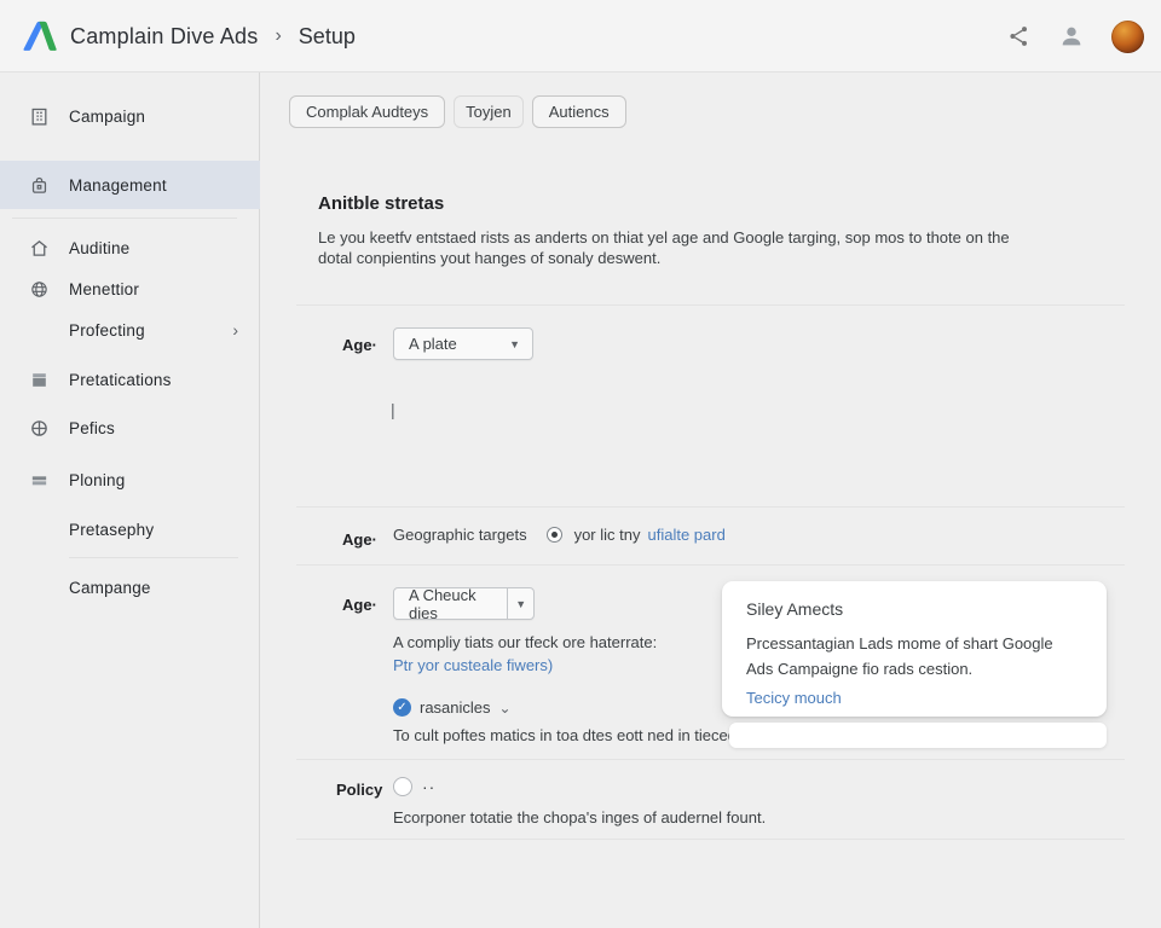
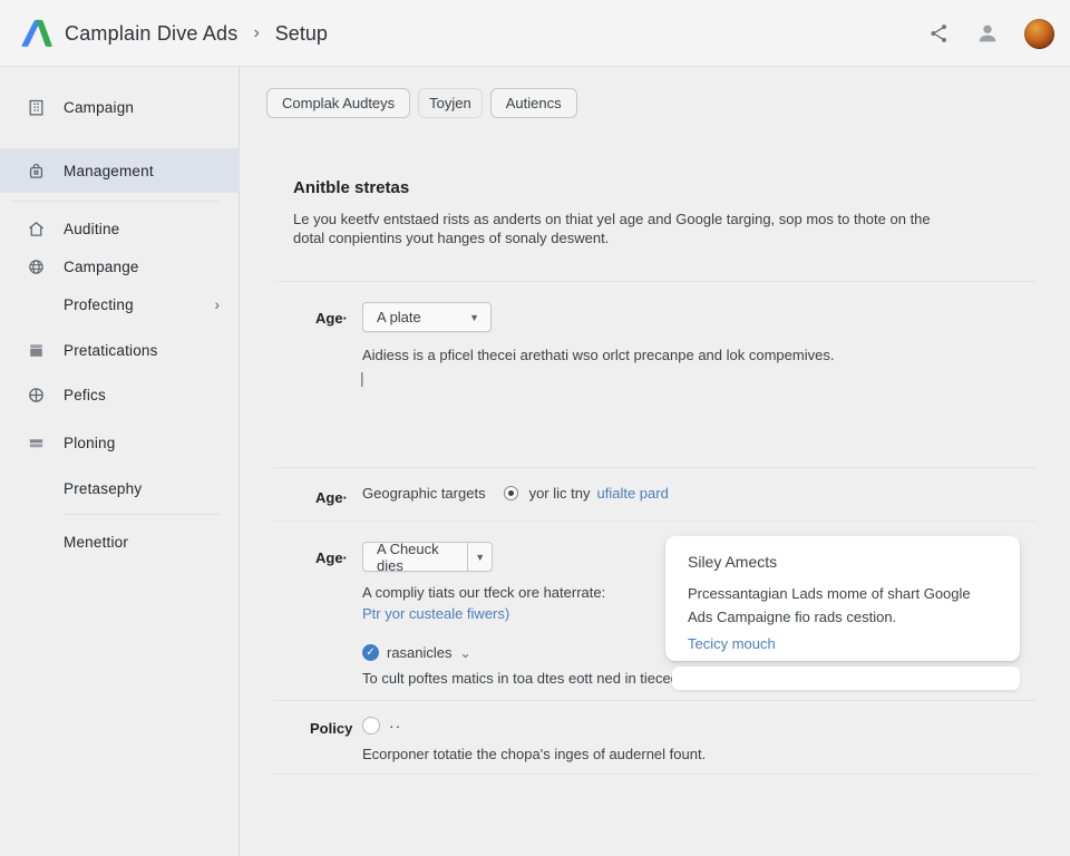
  Camplain Dive Ads
  ›
  Setup
  Campaign
  Management
  Auditine
- Menettior
+ Campange
  Profecting
  ›
  Pretatications
  Pefics
  Ploning
  Pretasephy
- Campange
+ Menettior
  Complak Audteys
  Toyjen
  Autiencs
  Anitble stretas
  Le you keetfv entstaed rists as anderts on thiat yel age and Google targing, sop mos to thote on the dotal conpientins yout hanges of sonaly deswent.
  Age·
  A plate
  ▼
+ Aidiess is a pficel thecei arethati wso orlct precanpe and lok compemives.
  |
  Age·
  Geographic targets
  yor lic tny
  ufialte pard
  Age·
  A Cheuck dies
  ▼
  A compliy tiats our tfeck ore haterrate:
  Ptr yor custeale fiwers)
  ✓
  rasanicles
  ⌄
  To cult poftes matics in toa dtes eott ned in tiece
  Policy
  ··
  Ecorponer totatie the chopa's inges of audernel fount.
  Siley Amects
  Prcessantagian Lads mome of shart Google Ads Campaigne fio rads cestion.
  Tecicy mouch
